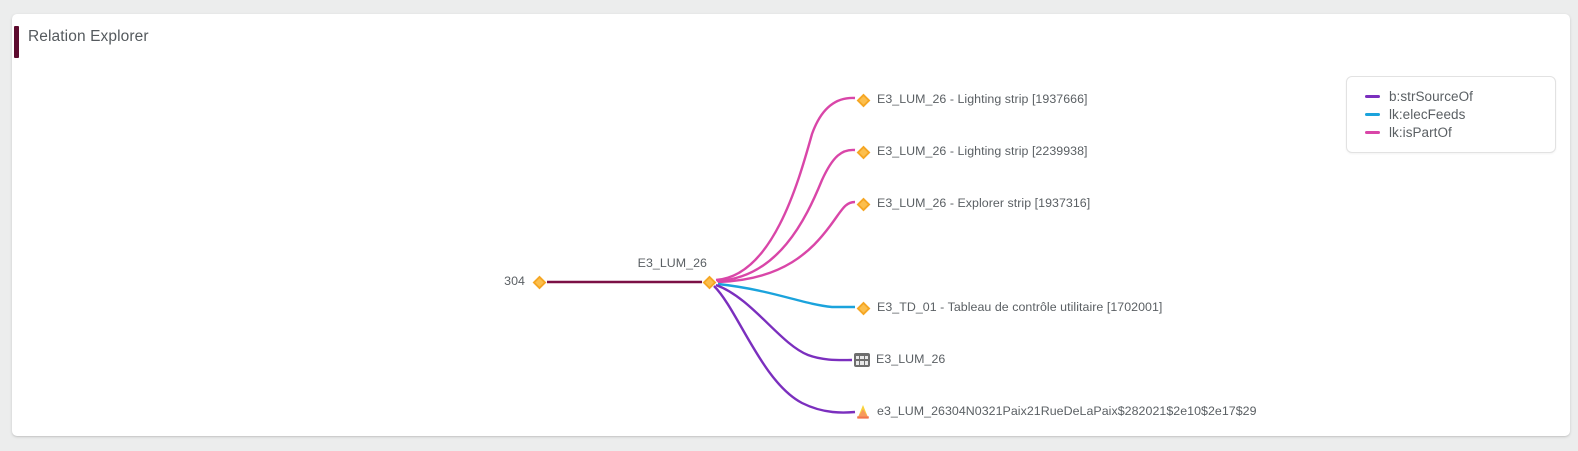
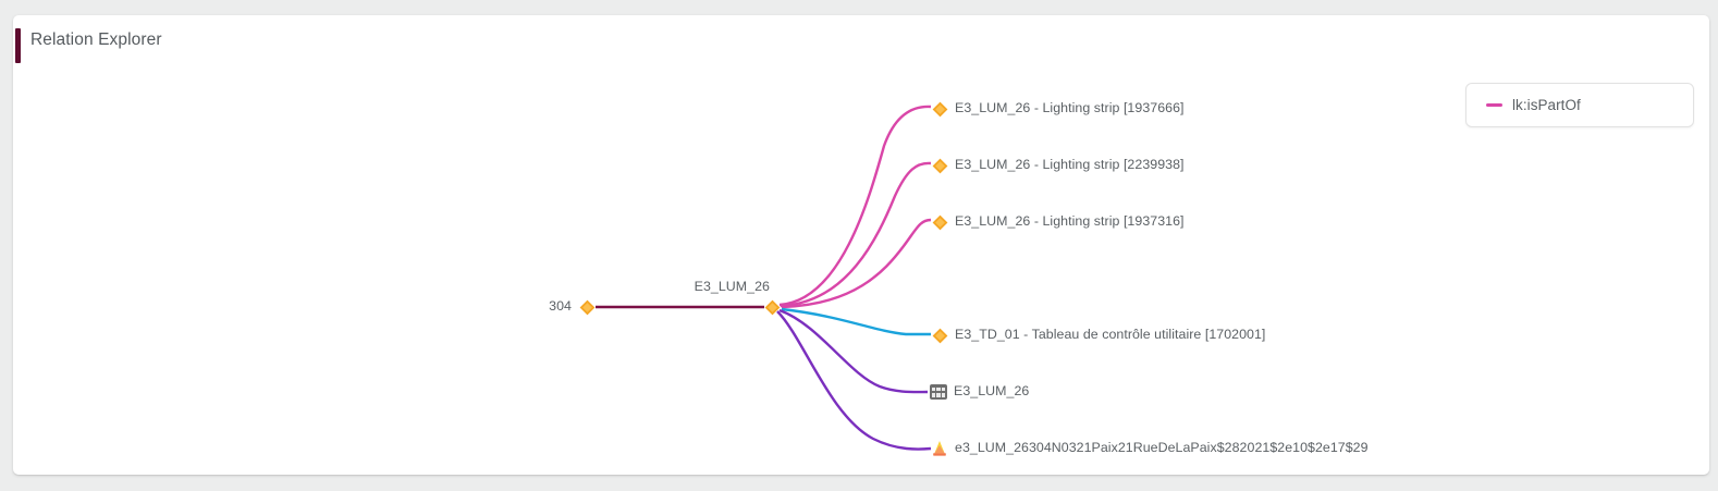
  Relation Explorer
  304
  E3_LUM_26
  E3_LUM_26 - Lighting strip [1937666]
  E3_LUM_26 - Lighting strip [2239938]
- E3_LUM_26 - Explorer strip [1937316]
+ E3_LUM_26 - Lighting strip [1937316]
  E3_TD_01 - Tableau de contrôle utilitaire [1702001]
  E3_LUM_26
  e3_LUM_26304N0321Paix21RueDeLaPaix$282021$2e10$2e17$29
- b:strSourceOf
- lk:elecFeeds
  lk:isPartOf
